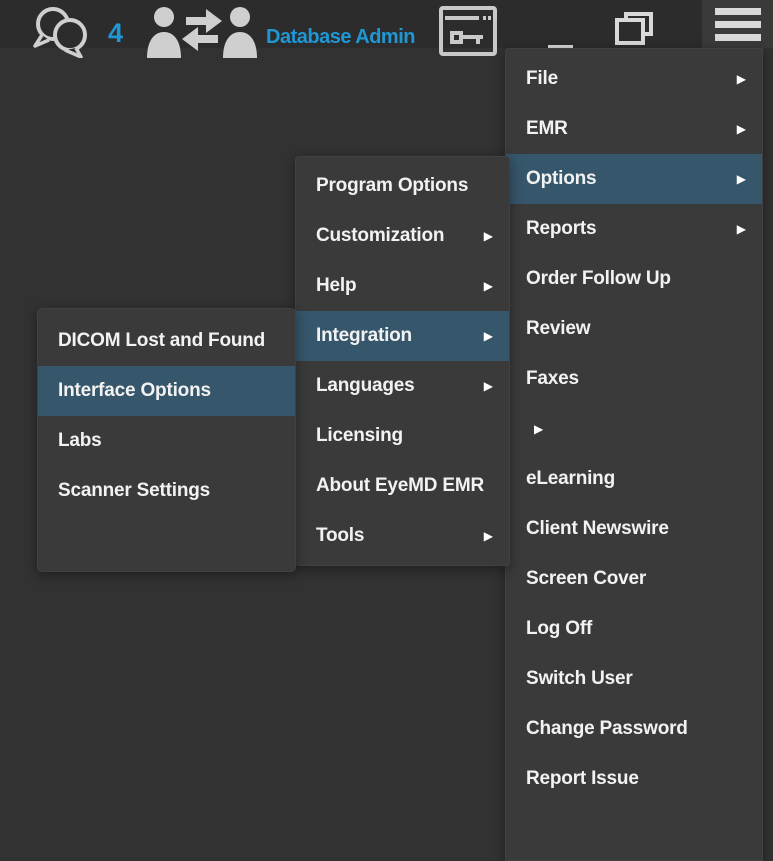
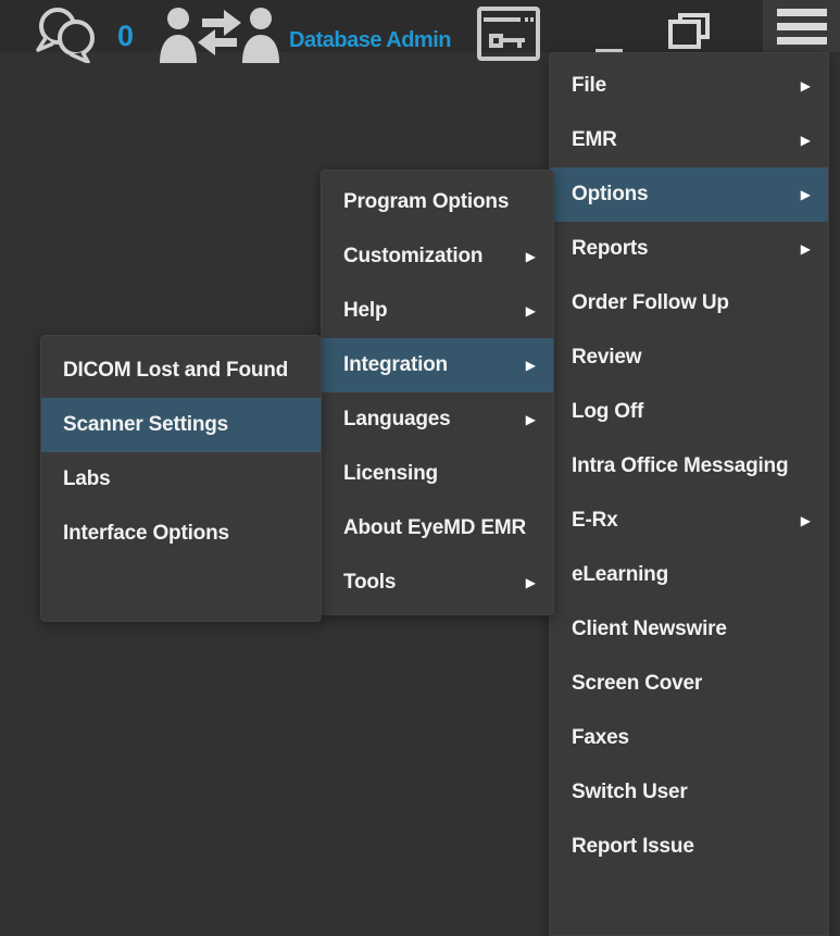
- 4
+ 0
  Database Admin
  File
  ▶
  EMR
  ▶
  Options
  ▶
  Reports
  ▶
  Order Follow Up
  Review
- Faxes
+ Log Off
+ Intra Office Messaging
+ E-Rx
  ▶
  eLearning
  Client Newswire
  Screen Cover
- Log Off
+ Faxes
  Switch User
- Change Password
  Report Issue
  Program Options
  Customization
  ▶
  Help
  ▶
  Integration
  ▶
  Languages
  ▶
  Licensing
  About EyeMD EMR
  Tools
  ▶
  DICOM Lost and Found
- Interface Options
+ Scanner Settings
  Labs
- Scanner Settings
+ Interface Options
